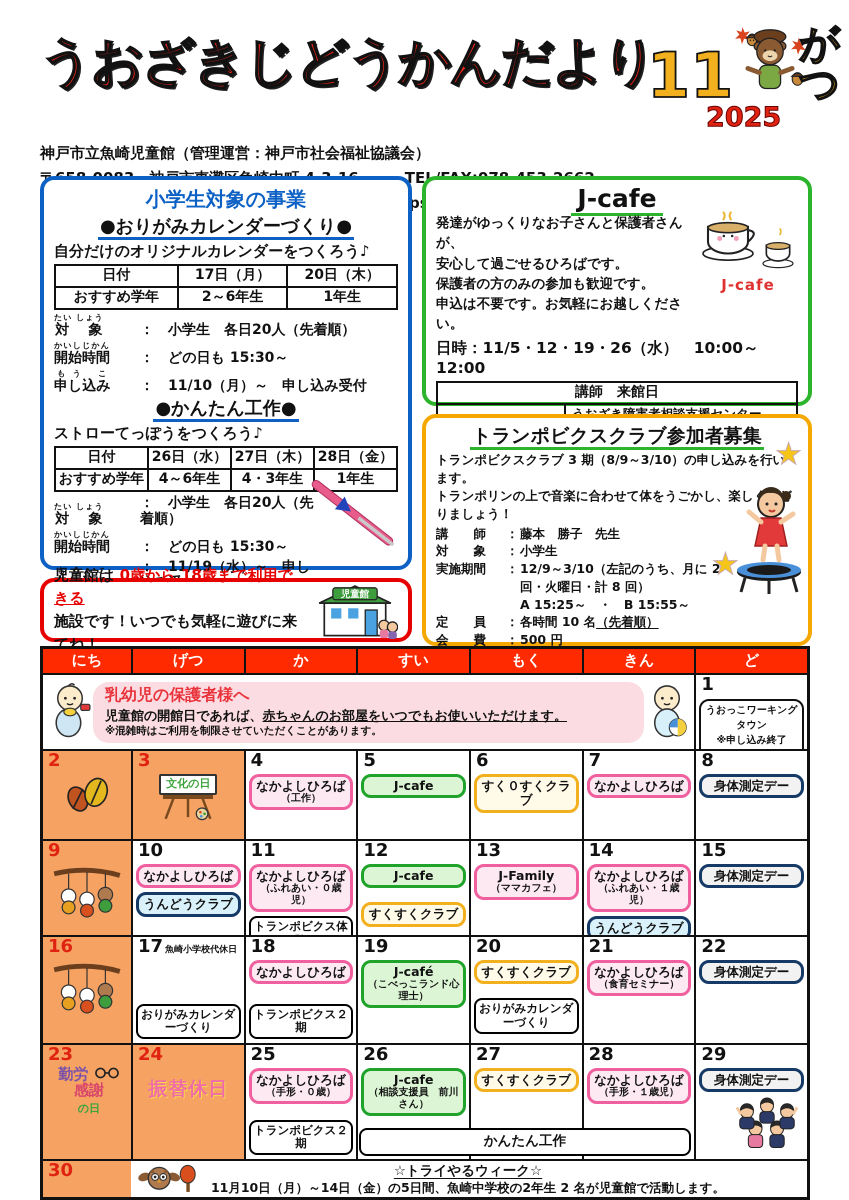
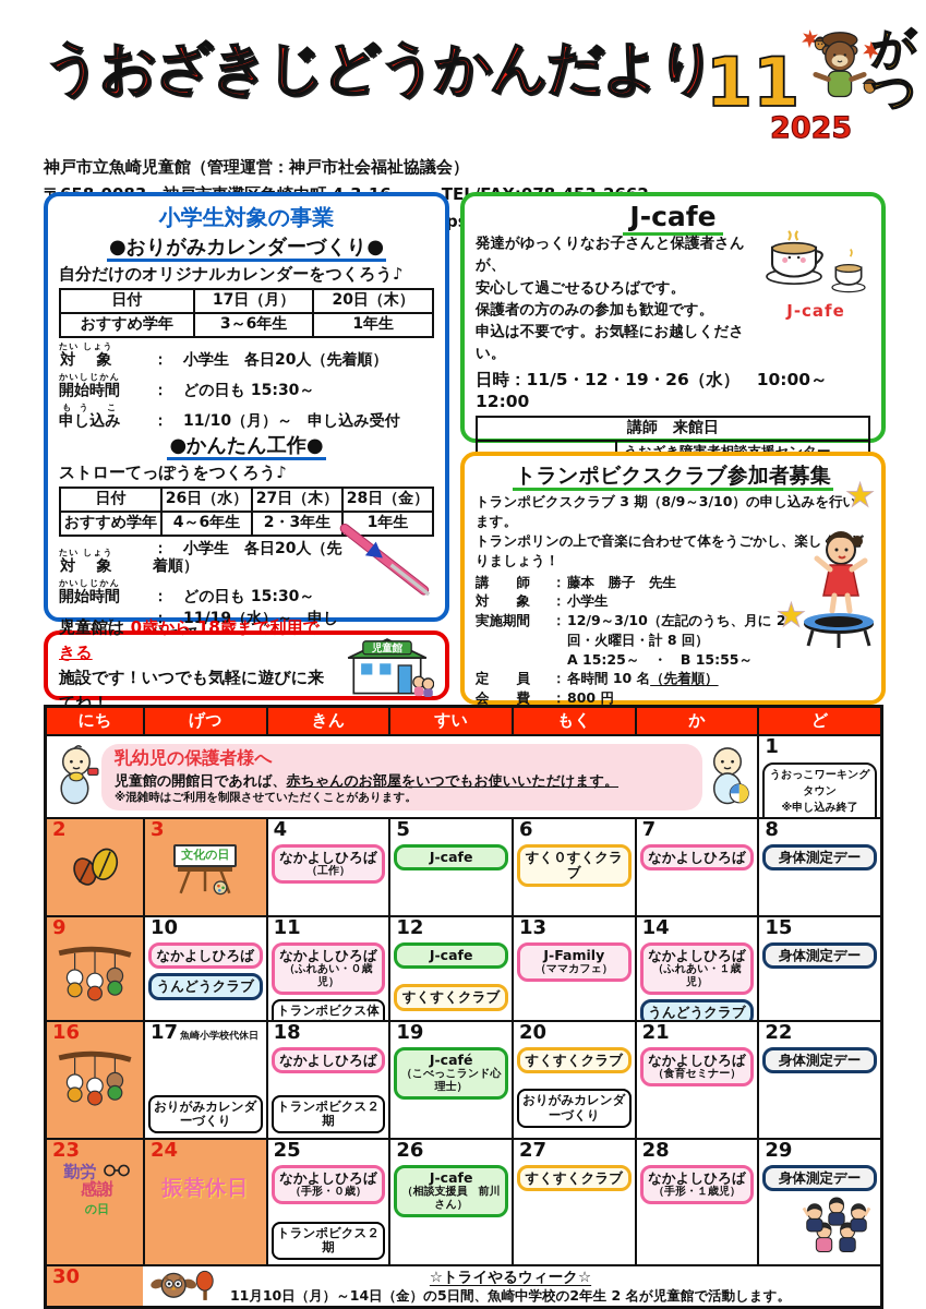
  うおざきじどうかんだより
  11
  がつ
  2025
  神戸市立魚崎児童館（管理運営：神戸市社会福祉協議会）
  小学生対象の事業
  ●おりがみカレンダーづくり●
  自分だけのオリジナルカレンダーをつくろう♪
  日付	17日（月）	20日（木）
- おすすめ学年	2～6年生	1年生
+ おすすめ学年	3～6年生	1年生
  対 象たい しょう
  ： 小学生 各日20人（先着順）
  開始時間かいしじかん
  ： どの日も 15:30～
  申し込みもう こ
  ： 11/10（月）～ 申し込み受付
  ●かんたん工作●
  ストローてっぽうをつくろう♪
  日付	26日（水）	27日（木）	28日（金）
- おすすめ学年	4～6年生	4・3年生	1年生
+ おすすめ学年	4～6年生	2・3年生	1年生
  対 象たい しょう
  ： 小学生 各日20人（先着順）
  開始時間かいしじかん
  ： どの日も 15:30～
  ： 11/19（水）～ 申し
  児童館は 0歳から 18歳まで利用できる
  施設です！いつでも気軽に遊びに来てね！
  児童館
  J-cafe
  発達がゆっくりなお子さんと保護者さんが、
  安心して過ごせるひろばです。
  保護者の方のみの参加も歓迎です。
  申込は不要です。お気軽にお越しください。
  J-cafe
  日時：11/5・12・19・26（水） 10:00～12:00
  講師 来館日
  トランポビクスクラブ参加者募集
  トランポビクスクラブ 3 期（8/9～3/10）の申し込みを行います。
  トランポリンの上で音楽に合わせて体をうごかし、楽しりましょう！
  講 師
  ：
  藤本 勝子 先生
  対 象
  ：
  小学生
  実施期間
  ：
  12/9～3/10（左記のうち、月に 2 回・火曜日・計 8 回）
  A 15:25～ ・ B 15:55～
  定 員
  ：
  各時間 10 名（先着順）
  会 費
  ：
- 500 円
+ 800 円
  ★
  ★
  にち
  げつ
- か
+ きん
  すい
  もく
- きん
+ か
  ど
  乳幼児の保護者様へ
  児童館の開館日であれば、赤ちゃんのお部屋をいつでもお使いいただけます。
  ※混雑時はご利用を制限させていただくことがあります。
  1
  うおっこワーキングタウン
  ※申し込み終了
  2
  3
  文化の日
  4
  なかよしひろば
  （工作）
  5
  J-cafe
  6
  すく０すくクラブ
  7
  なかよしひろば
  8
  身体測定デー
  9
  10
  なかよしひろば
  うんどうクラブ
  11
  なかよしひろば
  （ふれあい・０歳児）
  トランポビクス体
  12
  J-cafe
  すくすくクラブ
  13
  J-Family
  （ママカフェ）
  14
  なかよしひろば
  （ふれあい・１歳児）
  うんどうクラブ
  15
  身体測定デー
  16
  17 魚崎小学校代休日
  おりがみカレンダーづくり
  18
  なかよしひろば
  トランポビクス２期
  19
  J-café
  （こべっこランド心理士）
  20
  すくすくクラブ
  おりがみカレンダーづくり
  21
  なかよしひろば
  （食育セミナー）
  22
  身体測定デー
  23
  勤労
  感謝
  の日
  24
  振替休日
  25
  なかよしひろば
  （手形・０歳）
  トランポビクス２期
  26
  J-cafe
  （相談支援員 前川さん）
  27
  すくすくクラブ
  28
  なかよしひろば
  （手形・１歳児）
  29
  身体測定デー
- かんたん工作
  30
  ☆トライやるウィーク☆
  11月10日（月）～14日（金）の5日間、魚崎中学校の2年生 2 名が児童館で活動します。
